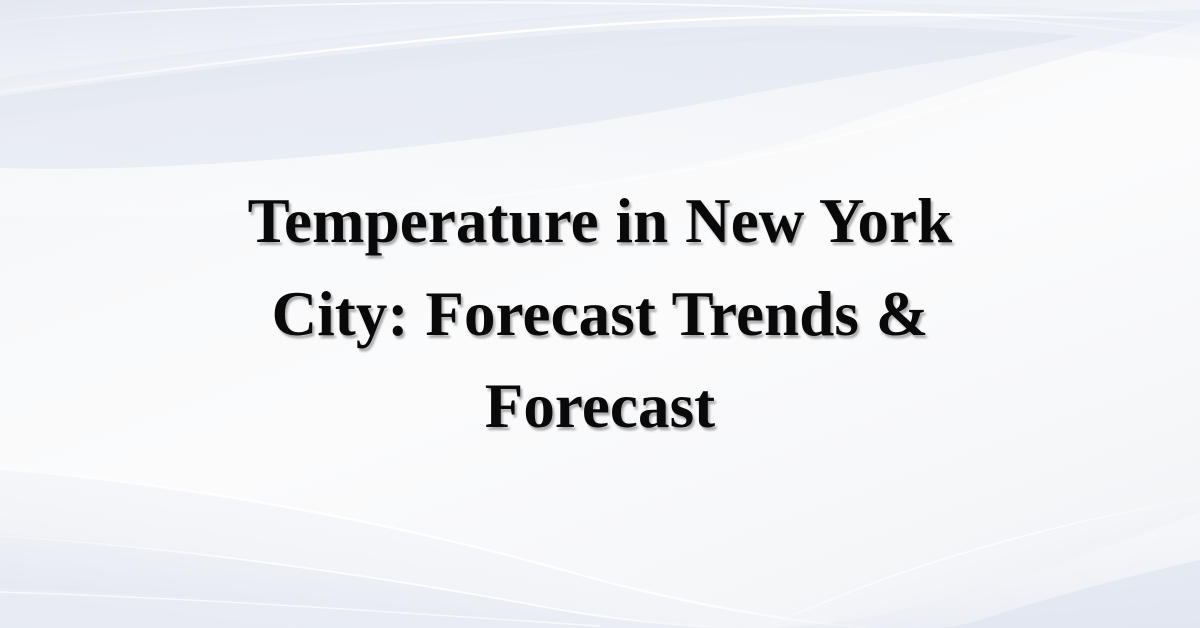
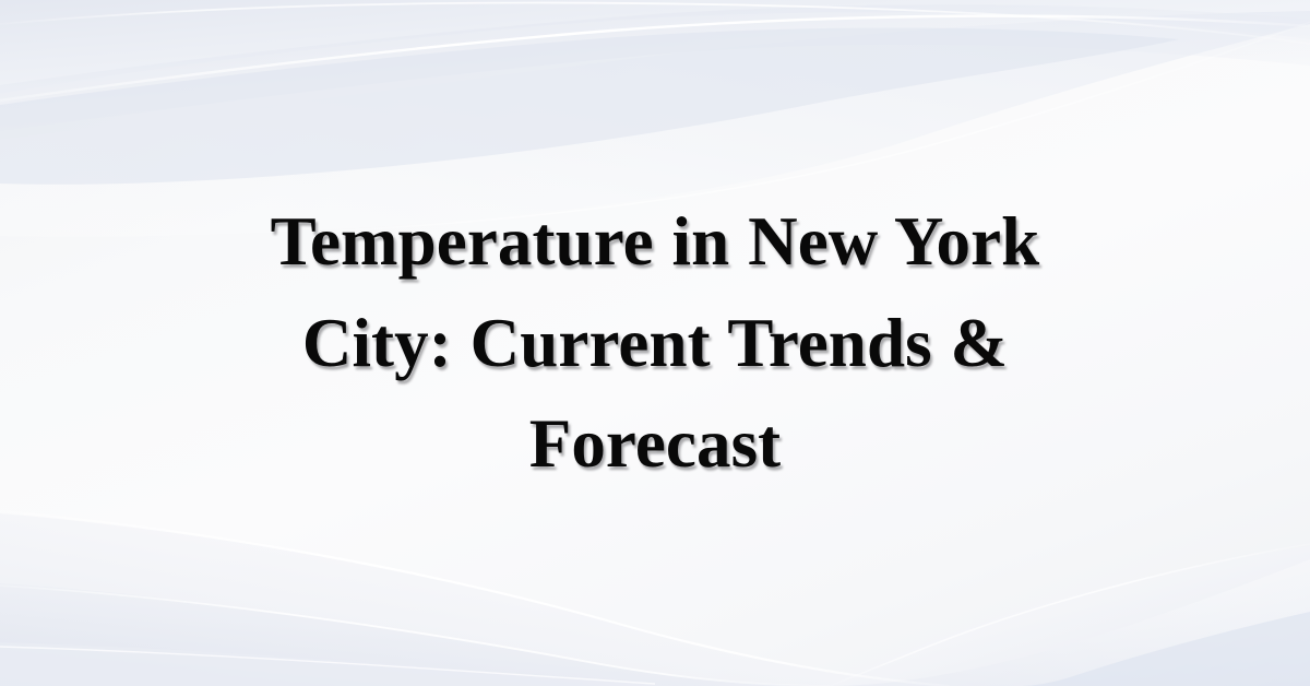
- Temperature in New York City: Forecast Trends & Forecast
+ Temperature in New York City: Current Trends & Forecast
